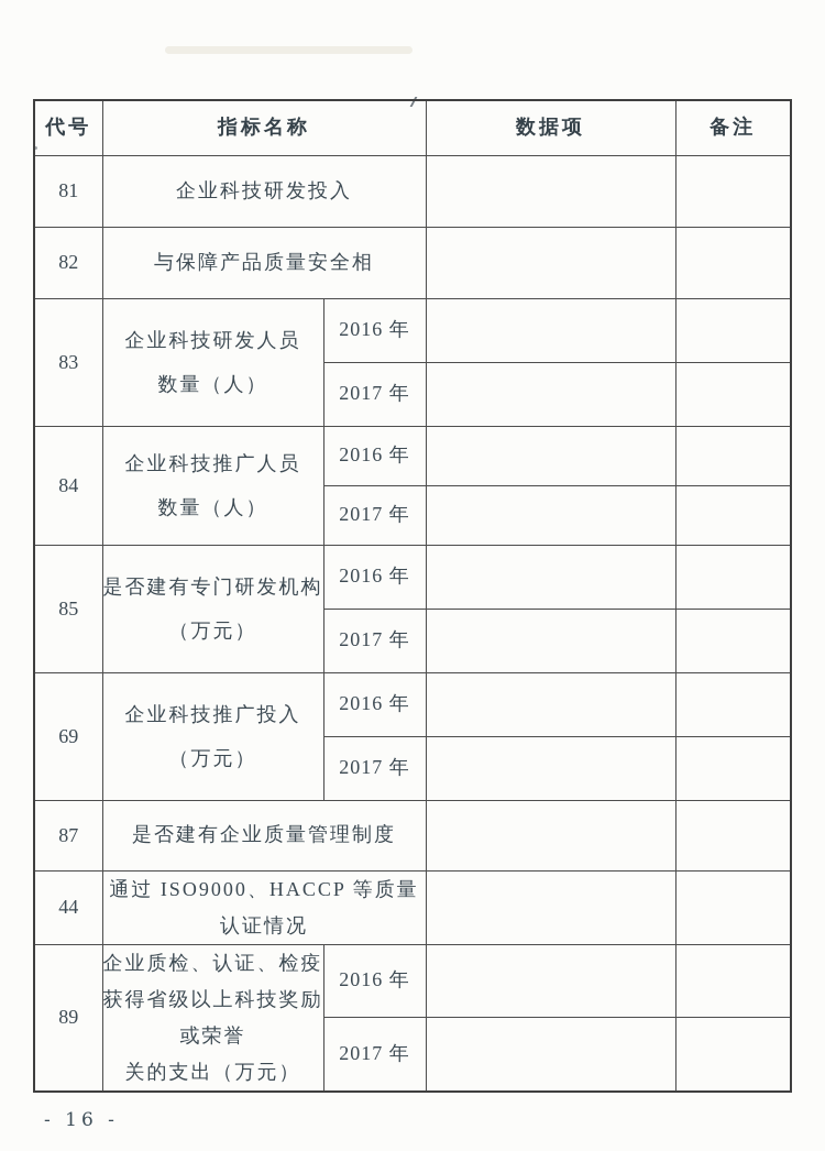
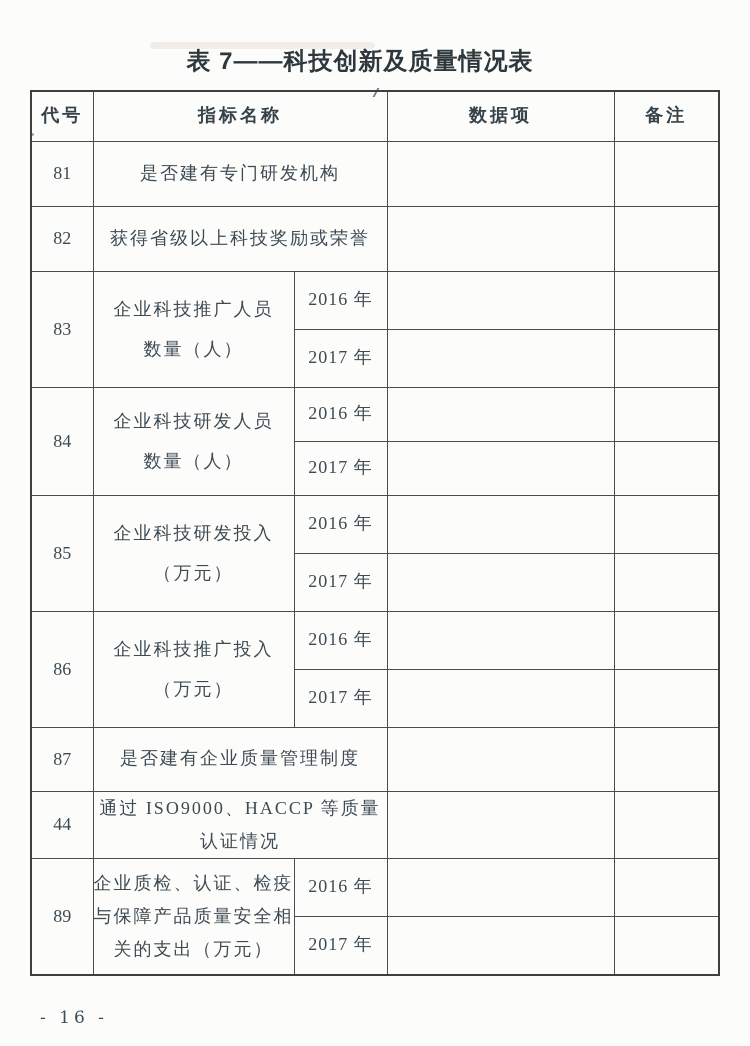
+ 表 7——科技创新及质量情况表
  代号	指标名称	数据项	备注
- 81	企业科技研发投入
+ 81	是否建有专门研发机构
- 82	与保障产品质量安全相
+ 82	获得省级以上科技奖励或荣誉
- 83	企业科技研发人员 数量（人）	2016 年
+ 83	企业科技推广人员 数量（人）	2016 年
  2017 年
- 84	企业科技推广人员 数量（人）	2016 年
+ 84	企业科技研发人员 数量（人）	2016 年
  2017 年
- 85	是否建有专门研发机构 （万元）	2016 年
+ 85	企业科技研发投入 （万元）	2016 年
  2017 年
- 69	企业科技推广投入 （万元）	2016 年
+ 86	企业科技推广投入 （万元）	2016 年
  2017 年
  87	是否建有企业质量管理制度
  44	通过 ISO9000、HACCP 等质量 认证情况
- 89	企业质检、认证、检疫 获得省级以上科技奖励或荣誉 关的支出（万元）	2016 年
+ 89	企业质检、认证、检疫 与保障产品质量安全相 关的支出（万元）	2016 年
  2017 年
  - 16 -
